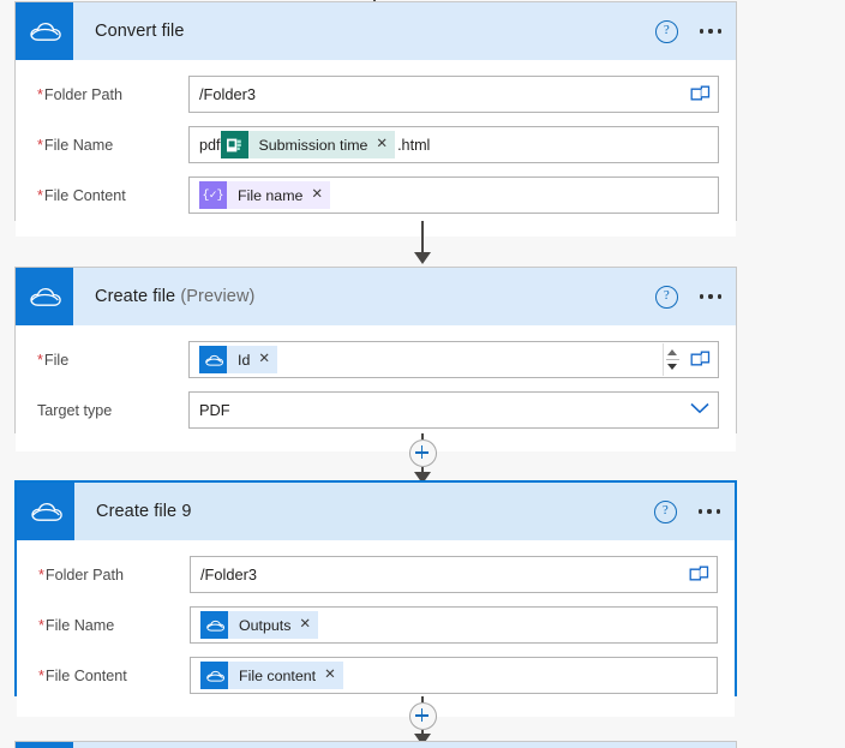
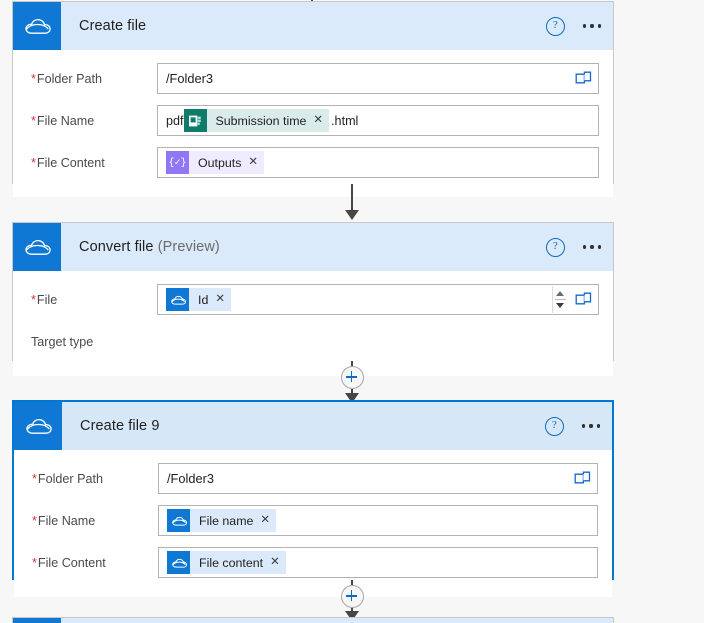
- Convert file
+ Create file
  ?
  *Folder Path
  /Folder3
  *File Name
  pdf
  Submission time
  ✕
  .html
  *File Content
  {✓}
- File name
+ Outputs
  ✕
- Create file (Preview)
+ Convert file (Preview)
  ?
  *File
  Id
  ✕
  Target type
- PDF
  Create file 9
  ?
  *Folder Path
  /Folder3
  *File Name
- Outputs
+ File name
  ✕
  *File Content
  File content
  ✕
